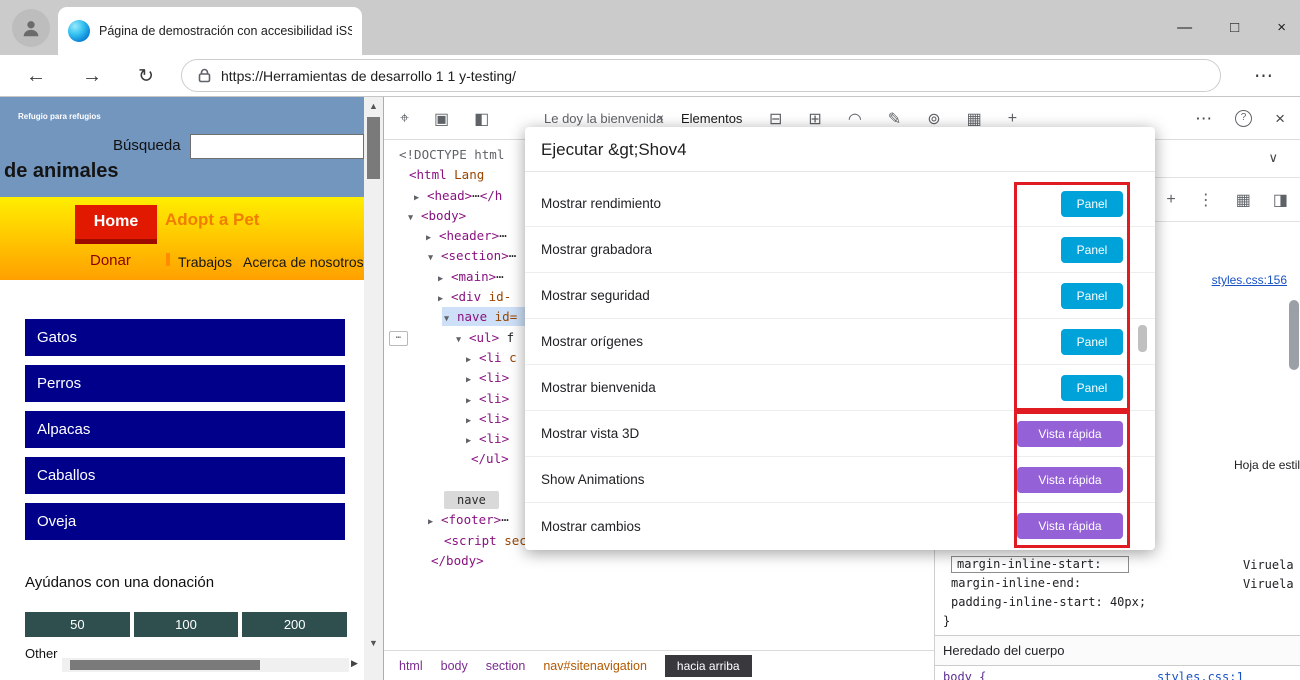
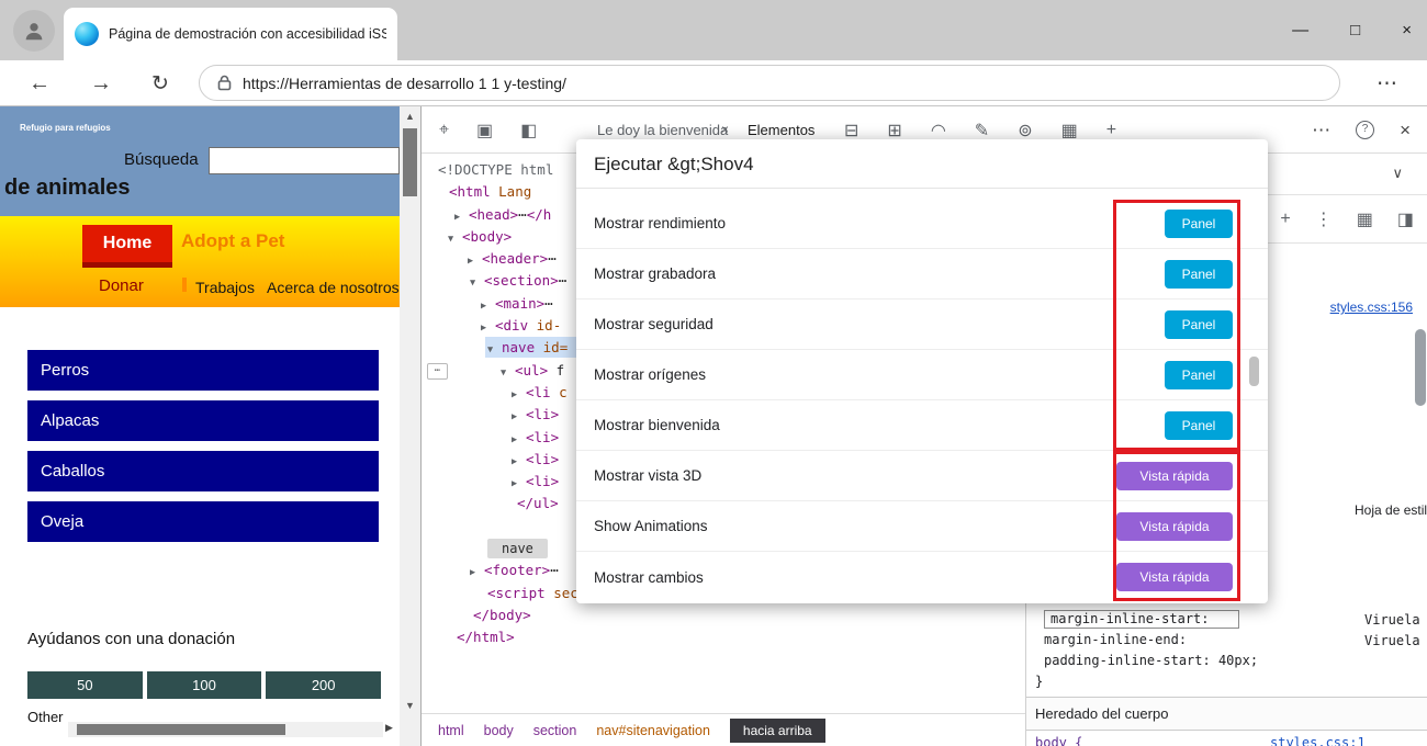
  Página de demostración con accesibilidad iSS
  —
  □
  ×
  ←
  →
  ↻
  https://Herramientas de desarrollo 1 1 y-testing/
  ⋯
  Refugio para refugios
  Búsqueda
  de animales
  Home
  Adopt a Pet
  Donar
  Trabajos
  Acerca de nosotros
- Gatos
  Perros
  Alpacas
  Caballos
  Oveja
  Ayúdanos con una donación
  50
  100
  200
  Other
  ▶
  ▲
  ▼
  ⌖
  ▣
  ◧
  Le doy la bienvenida
  ×
  Elementos
  ⊟
  ⊞
  ◠
  ✎
  ⊚
  ▦
  +
  ⋯
  ?
  ×
  <!DOCTYPE html
  <html Lang
  ▶ <head>⋯</h
  ▼ <body>
  ▶ <header>⋯
  ▼ <section>⋯
  ▶ <main>⋯
  ▶ <div id-
  ▼ nave id=
  ⋯
  ▼ <ul> f
  ▶ <li c
  ▶ <li>
  ▶ <li>
  ▶ <li>
  ▶ <li>
  </ul>
  nave
  ▶ <footer>⋯
  <script sec
  </body>
+ </html>
  html
  body
  section
  nav#sitenavigation
  hacia arriba
  ∨
  +
  ⋮
  ▦
  ◨
  styles.css:156
  margin-inline-start:
  Viruela
  margin-inline-end:
  Viruela
  padding-inline-start: 40px;
  }
  Heredado del cuerpo
  body {
  styles.css:1
  Ejecutar &gt;Shov4
  Mostrar rendimiento
  Panel
  Mostrar grabadora
  Panel
  Mostrar seguridad
  Panel
  Mostrar orígenes
  Panel
  Mostrar bienvenida
  Panel
  Mostrar vista 3D
  Vista rápida
  Show Animations
  Vista rápida
  Mostrar cambios
  Vista rápida
